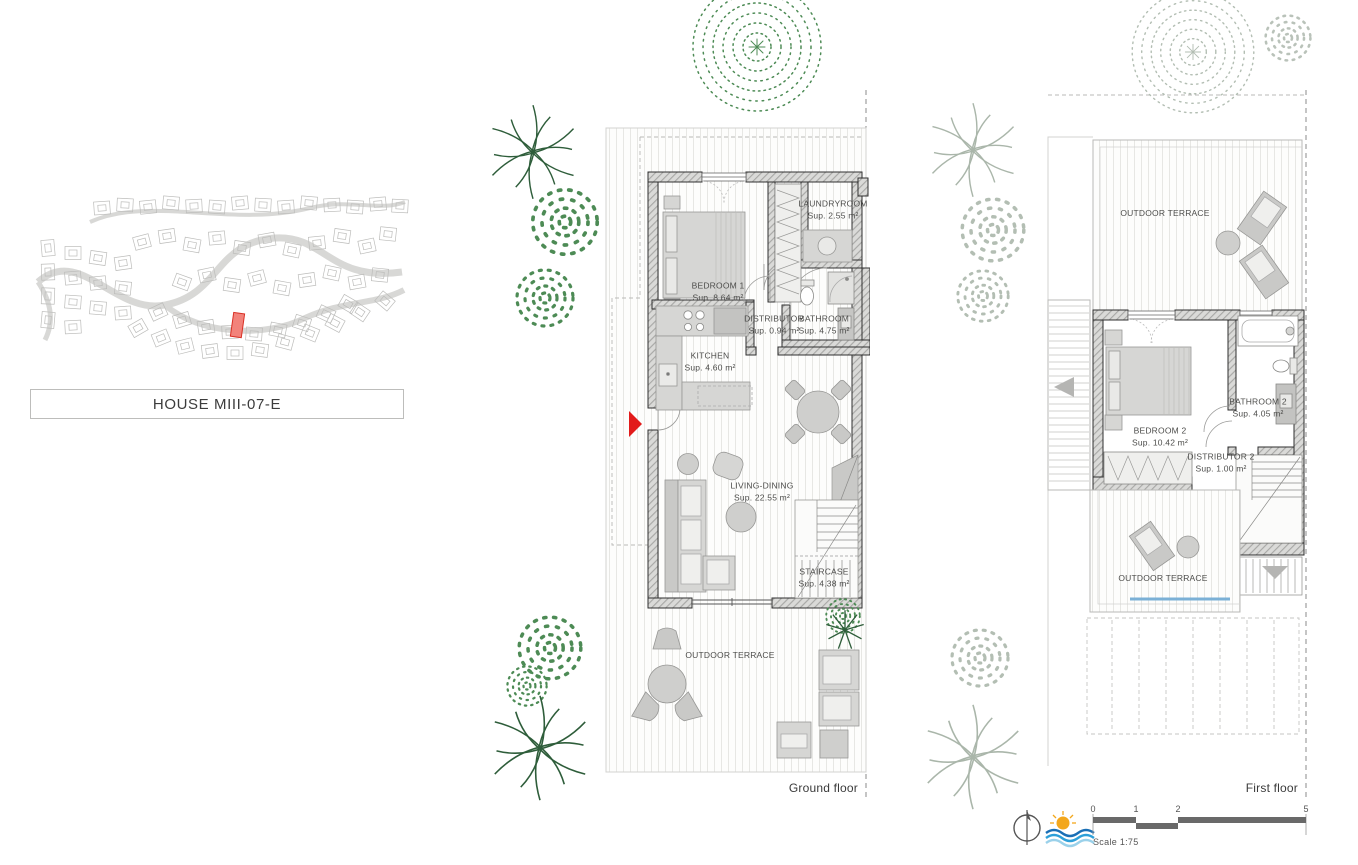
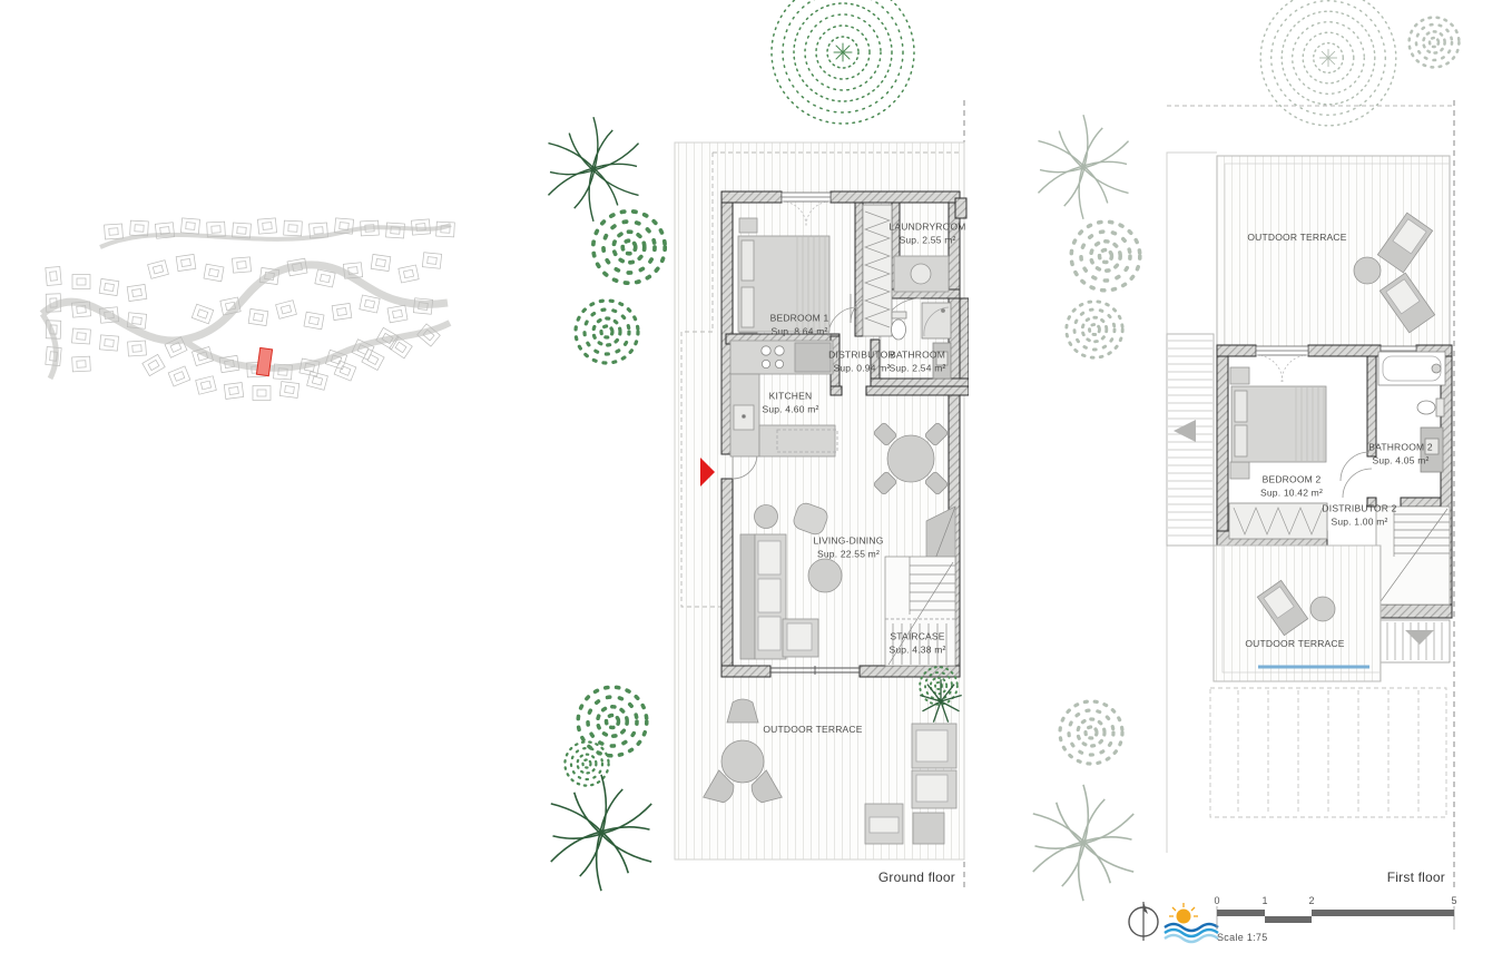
- HOUSE MIII-07-E
  BEDROOM 1
  Sup. 8.64 m²
  LAUNDRYROOM
  Sup. 2.55 m²
  DISTRIBUTOR
  Sup. 0.94 m²
  BATHROOM
- Sup. 4.75 m²
+ Sup. 2.54 m²
  KITCHEN
  Sup. 4.60 m²
  LIVING-DINING
  Sup. 22.55 m²
  STAIRCASE
  Sup. 4.38 m²
  OUTDOOR TERRACE
  OUTDOOR TERRACE
  BEDROOM 2
  Sup. 10.42 m²
  BATHROOM 2
  Sup. 4.05 m²
  DISTRIBUTOR 2
  Sup. 1.00 m²
  OUTDOOR TERRACE
  Ground floor
  First floor
  0
  1
  2
  5
  Scale 1:75
